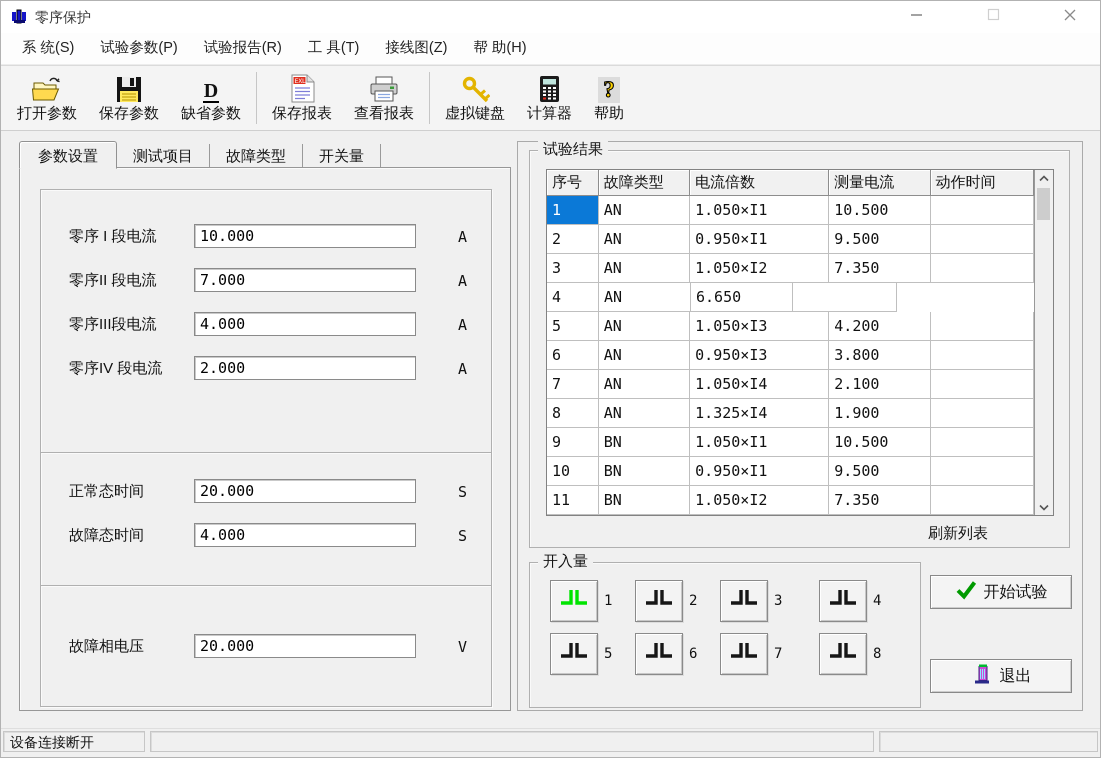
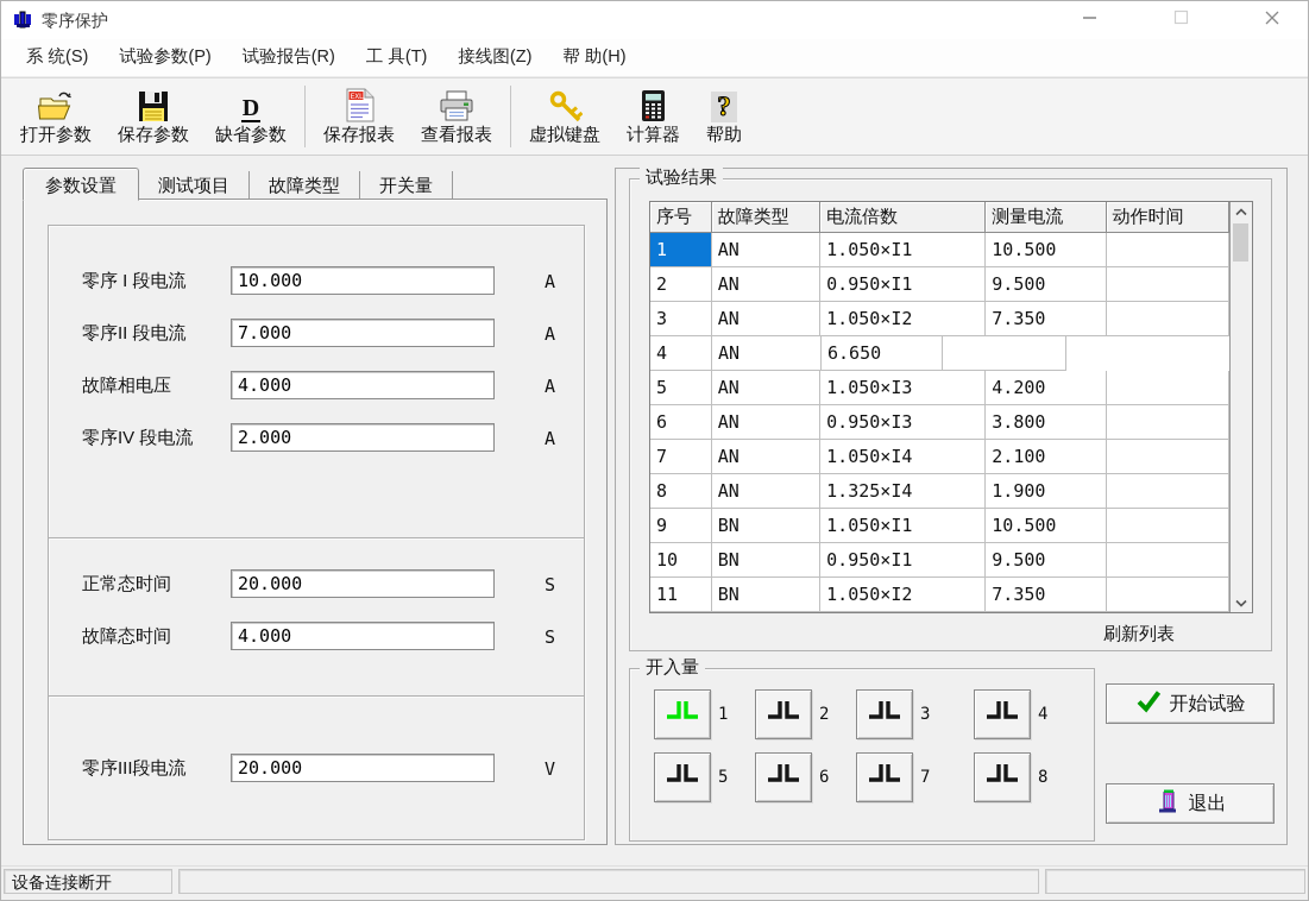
  零序保护
  系 统(S)
  试验参数(P)
  试验报告(R)
  工 具(T)
  接线图(Z)
  帮 助(H)
  打开参数
  保存参数
  D
  缺省参数
  保存报表
  查看报表
  虚拟键盘
  计算器
  ?
  帮助
  参数设置
  测试项目
  故障类型
  开关量
  零序 I 段电流
  10.000
  A
  零序II 段电流
  7.000
  A
- 零序III段电流
+ 故障相电压
  4.000
  A
  零序IV 段电流
  2.000
  A
  正常态时间
  20.000
  S
  故障态时间
  4.000
  S
- 故障相电压
+ 零序III段电流
  20.000
  V
  试验结果
  序号
  故障类型
  电流倍数
  测量电流
  动作时间
  1
  AN
  1.050×I1
  10.500
  2
  AN
  0.950×I1
  9.500
  3
  AN
  1.050×I2
  7.350
  4
  AN
  6.650
  5
  AN
  1.050×I3
  4.200
  6
  AN
  0.950×I3
  3.800
  7
  AN
  1.050×I4
  2.100
  8
  AN
  1.325×I4
  1.900
  9
  BN
  1.050×I1
  10.500
  10
  BN
  0.950×I1
  9.500
  11
  BN
  1.050×I2
  7.350
  刷新列表
  开入量
  1
  2
  3
  4
  5
  6
  7
  8
  开始试验
  退出
  设备连接断开
